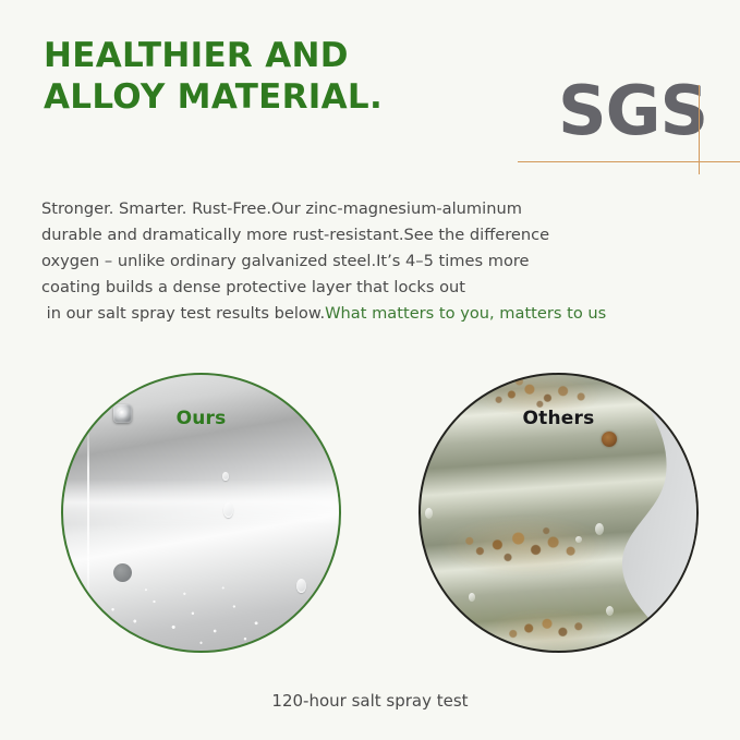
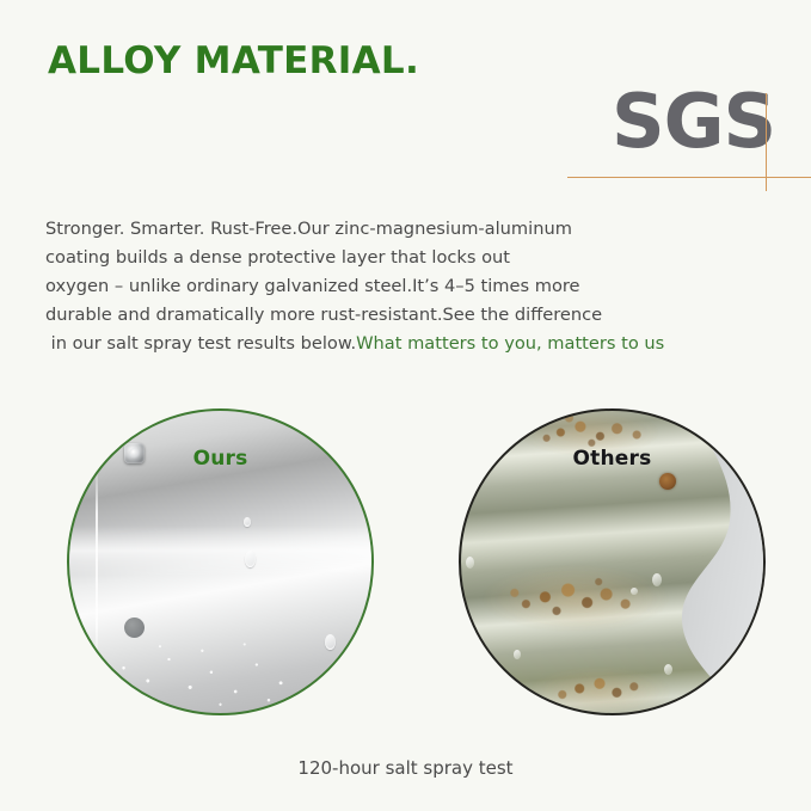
- HEALTHIER AND
  ALLOY MATERIAL.
  SGS
  Stronger. Smarter. Rust-Free.Our zinc-magnesium-aluminum
- durable and dramatically more rust-resistant.See the difference
+ coating builds a dense protective layer that locks out
  oxygen – unlike ordinary galvanized steel.It’s 4–5 times more
- coating builds a dense protective layer that locks out
+ durable and dramatically more rust-resistant.See the difference
  in our salt spray test results below.What matters to you, matters to us
  Ours
  Others
  120-hour salt spray test
